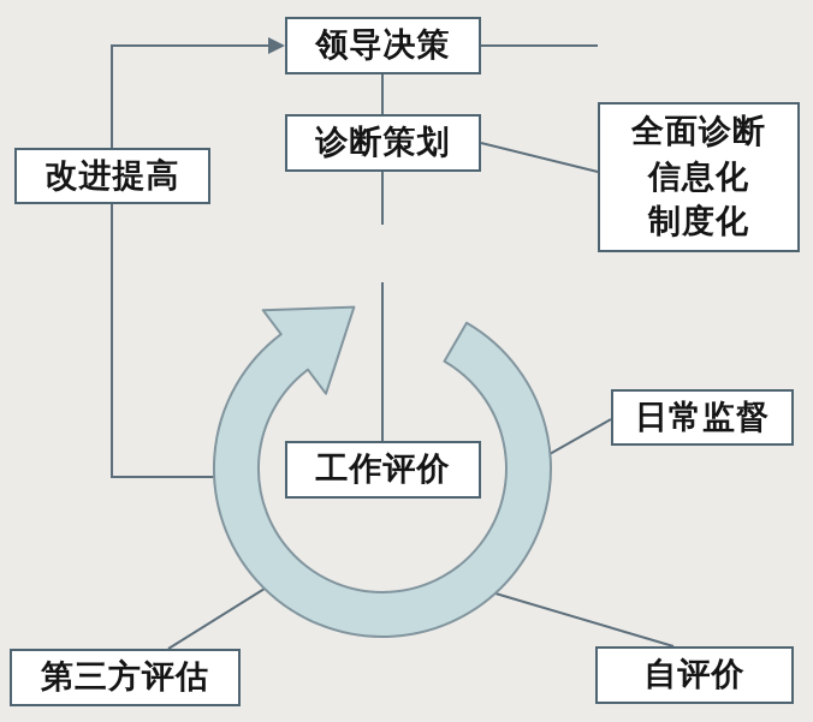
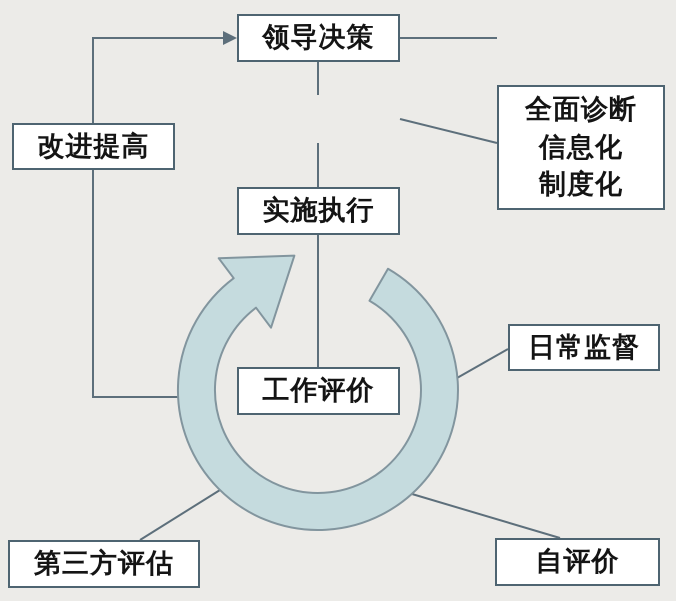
  领导决策
- 诊断策划
  全面诊断
  信息化
  制度化
+ 实施执行
  改进提高
  工作评价
  日常监督
  第三方评估
  自评价
